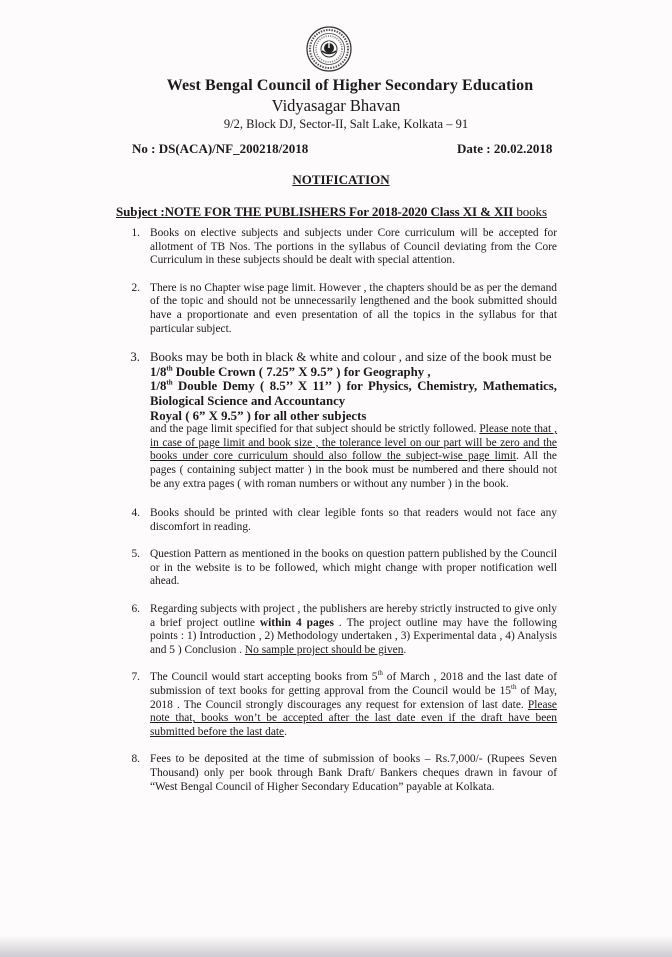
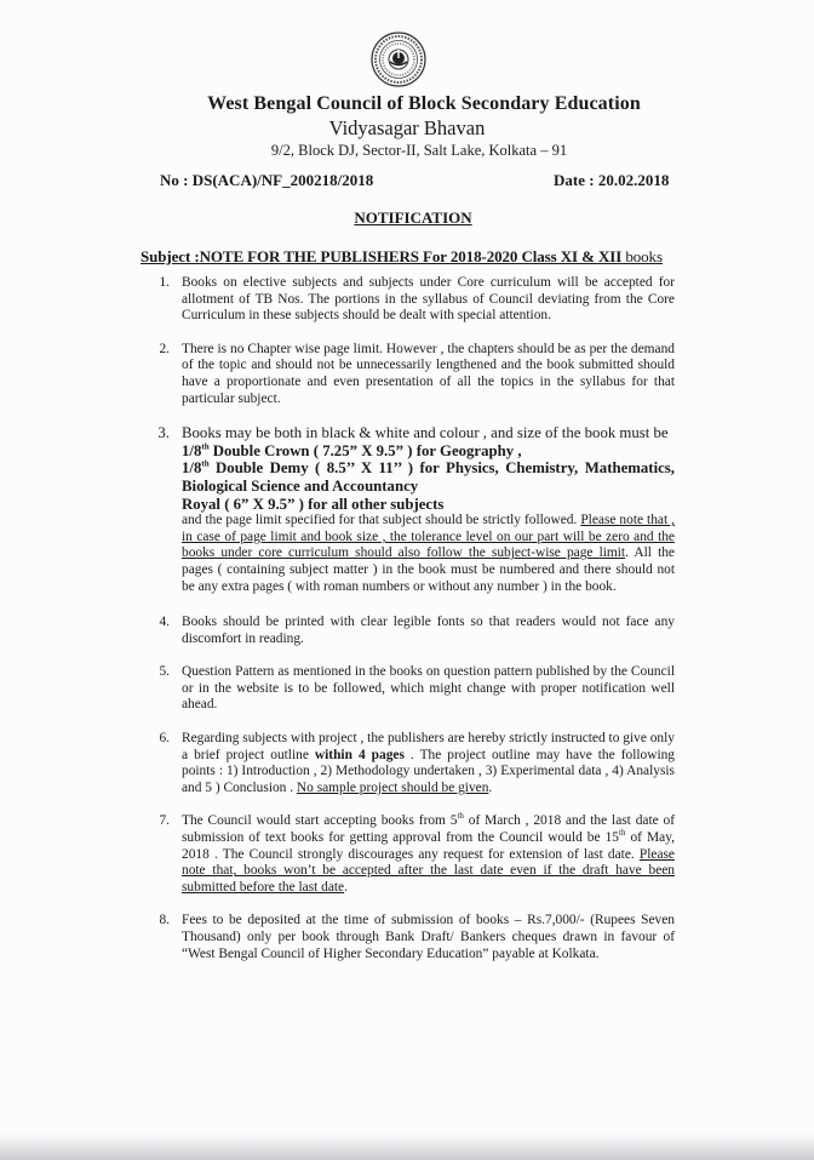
- West Bengal Council of Higher Secondary Education
+ West Bengal Council of Block Secondary Education
  Vidyasagar Bhavan
  9/2, Block DJ, Sector-II, Salt Lake, Kolkata – 91
  No : DS(ACA)/NF_200218/2018
  Date : 20.02.2018
  NOTIFICATION
  Subject :NOTE FOR THE PUBLISHERS For 2018-2020 Class XI & XII books
  1.
  Books on elective subjects and subjects under Core curriculum will be accepted for allotment of TB Nos. The portions in the syllabus of Council deviating from the Core Curriculum in these subjects should be dealt with special attention.
  2.
  There is no Chapter wise page limit. However , the chapters should be as per the demand of the topic and should not be unnecessarily lengthened and the book submitted should have a proportionate and even presentation of all the topics in the syllabus for that particular subject.
  3.
  Books may be both in black & white and colour , and size of the book must be
  1/8th Double Crown ( 7.25” X 9.5” ) for Geography ,
  1/8th Double Demy ( 8.5’’ X 11’’ ) for Physics, Chemistry, Mathematics, Biological Science and Accountancy
  Royal ( 6” X 9.5” ) for all other subjects
  and the page limit specified for that subject should be strictly followed. Please note that , in case of page limit and book size , the tolerance level on our part will be zero and the books under core curriculum should also follow the subject-wise page limit. All the pages ( containing subject matter ) in the book must be numbered and there should not be any extra pages ( with roman numbers or without any number ) in the book.
  4.
  Books should be printed with clear legible fonts so that readers would not face any discomfort in reading.
  5.
  Question Pattern as mentioned in the books on question pattern published by the Council or in the website is to be followed, which might change with proper notification well ahead.
  6.
  Regarding subjects with project , the publishers are hereby strictly instructed to give only a brief project outline within 4 pages . The project outline may have the following points : 1) Introduction , 2) Methodology undertaken , 3) Experimental data , 4) Analysis and 5 ) Conclusion . No sample project should be given.
  7.
  The Council would start accepting books from 5th of March , 2018 and the last date of submission of text books for getting approval from the Council would be 15th of May, 2018 . The Council strongly discourages any request for extension of last date. Please note that, books won’t be accepted after the last date even if the draft have been submitted before the last date.
  8.
  Fees to be deposited at the time of submission of books – Rs.7,000/- (Rupees Seven Thousand) only per book through Bank Draft/ Bankers cheques drawn in favour of “West Bengal Council of Higher Secondary Education” payable at Kolkata.
